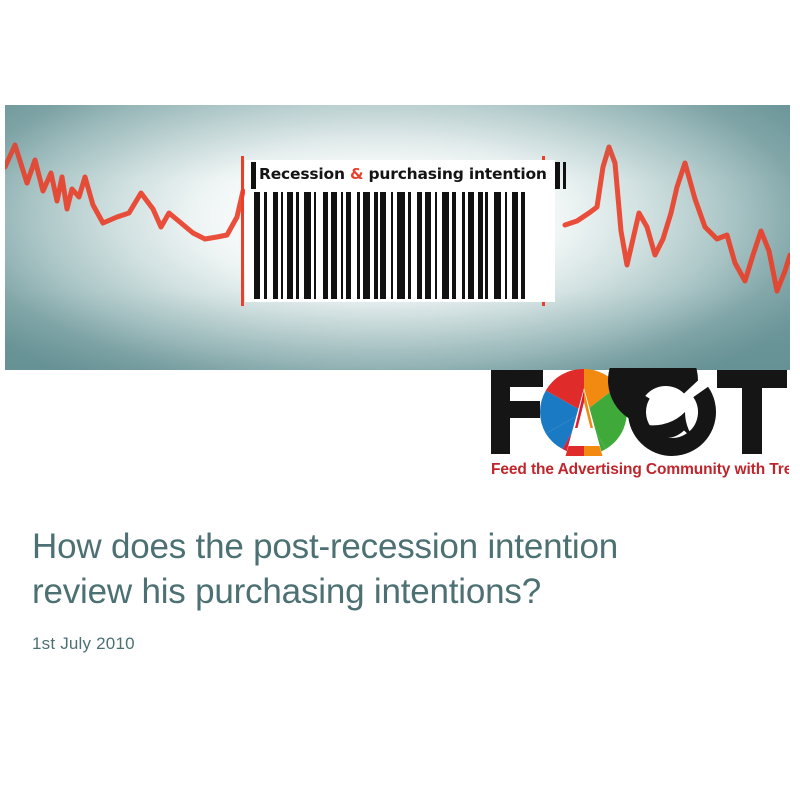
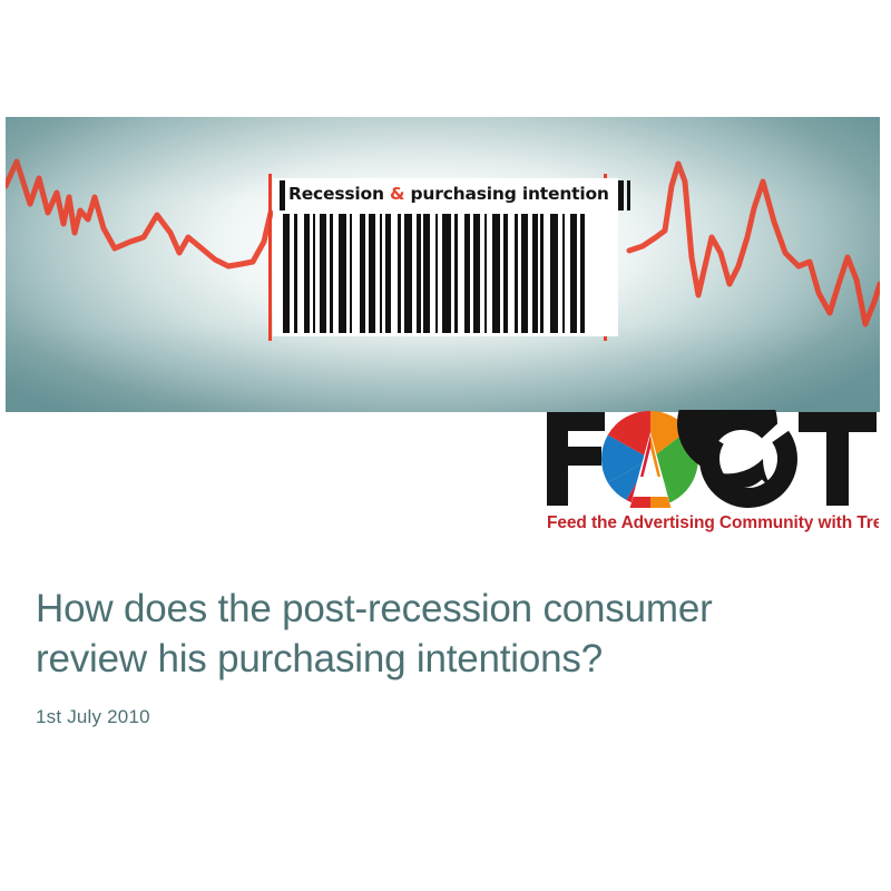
  Recession & purchasing intention
  Feed the Advertising Community with Tre
- How does the post-recession intention
+ How does the post-recession consumer
  review his purchasing intentions?
  1st July 2010
